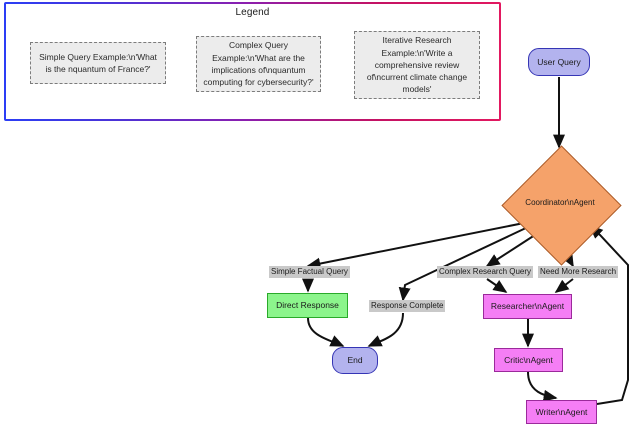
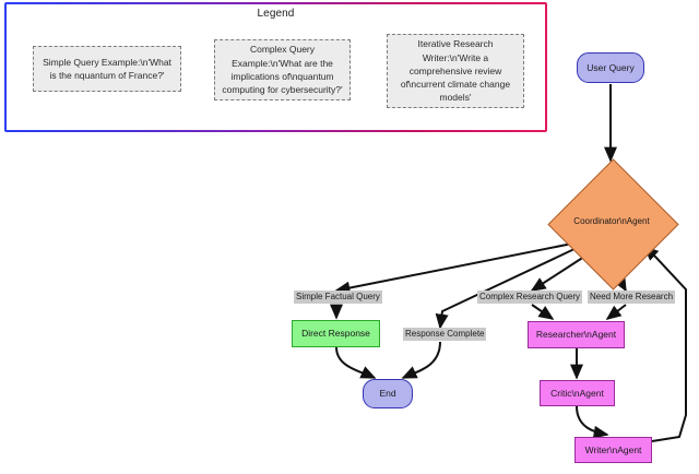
  Legend
  Simple Query Example:\n'What is the nquantum of France?'
  Complex Query Example:\n'What are the implications of\nquantum computing for cybersecurity?'
- Iterative Research Example:\n'Write a comprehensive review of\ncurrent climate change models'
+ Iterative Research Writer:\n'Write a comprehensive review of\ncurrent climate change models'
  User Query
  Coordinator\nAgent
  Direct Response
  Researcher\nAgent
  Critic\nAgent
  Writer\nAgent
  End
  Simple Factual Query
  Response Complete
  Complex Research Query
  Need More Research
